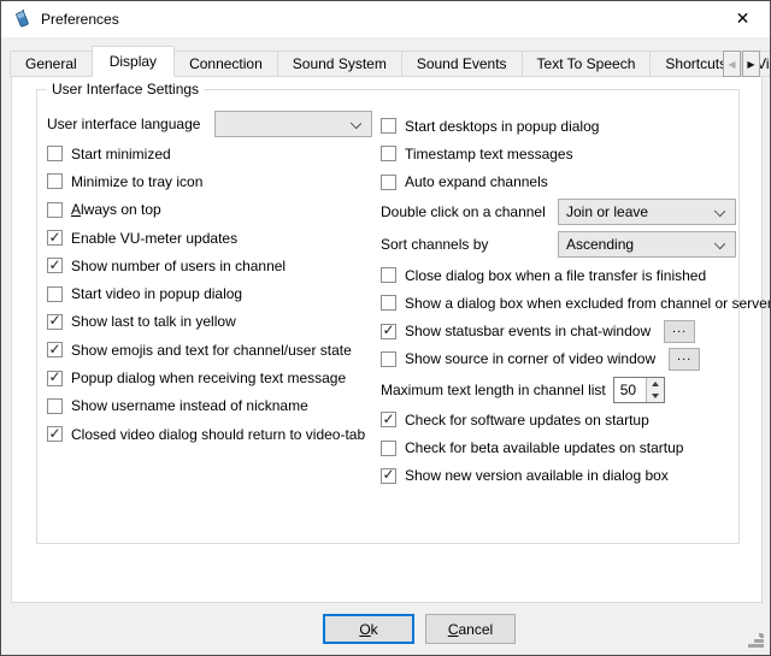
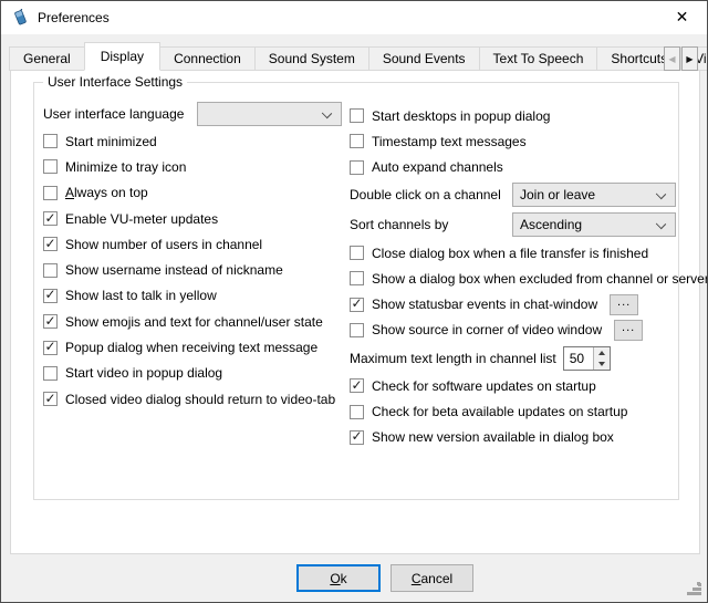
  Preferences
  ✕
  General
  Display
  Connection
  Sound System
  Sound Events
  Text To Speech
  Shortcut
  ◀
  ▶
  User Interface Settings
  User interface language
  Start minimized
  Minimize to tray icon
  Always on top
  Enable VU-meter updates
  Show number of users in channel
- Start video in popup dialog
+ Show username instead of nickname
  Show last to talk in yellow
  Show emojis and text for channel/user state
  Popup dialog when receiving text message
- Show username instead of nickname
+ Start video in popup dialog
  Closed video dialog should return to video-tab
  Start desktops in popup dialog
  Timestamp text messages
  Auto expand channels
  Double click on a channel
  Join or leave
  Sort channels by
  Ascending
  Close dialog box when a file transfer is finished
  Show a dialog box when excluded from channel or server
  Show statusbar events in chat-window
  ...
  Show source in corner of video window
  ...
  Maximum text length in channel list
  50
  Check for software updates on startup
  Check for beta available updates on startup
  Show new version available in dialog box
  O
  k
  C
  ancel
